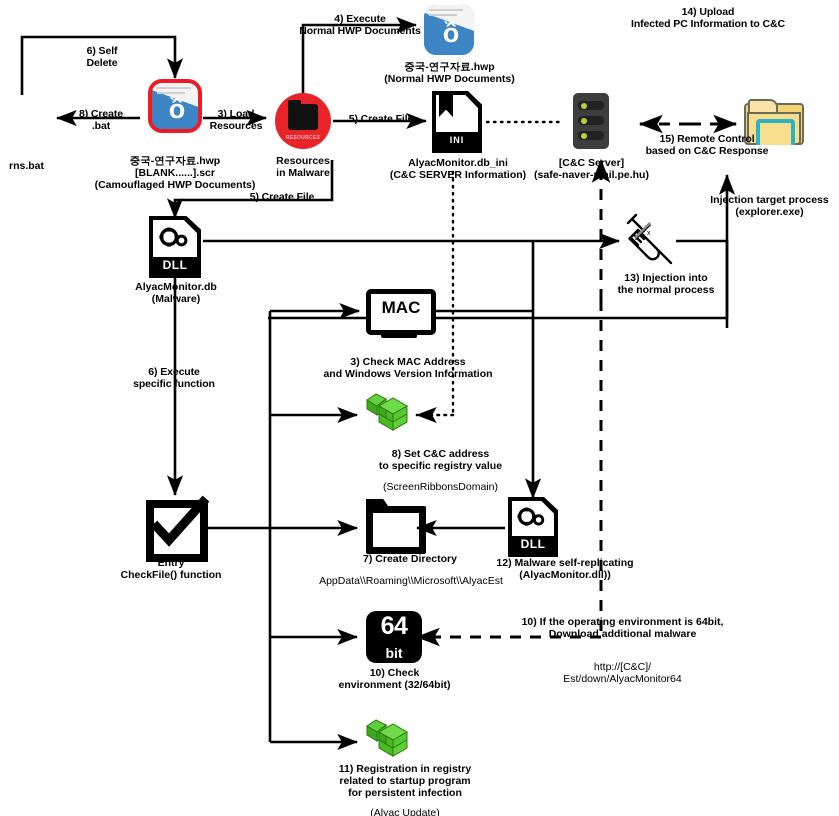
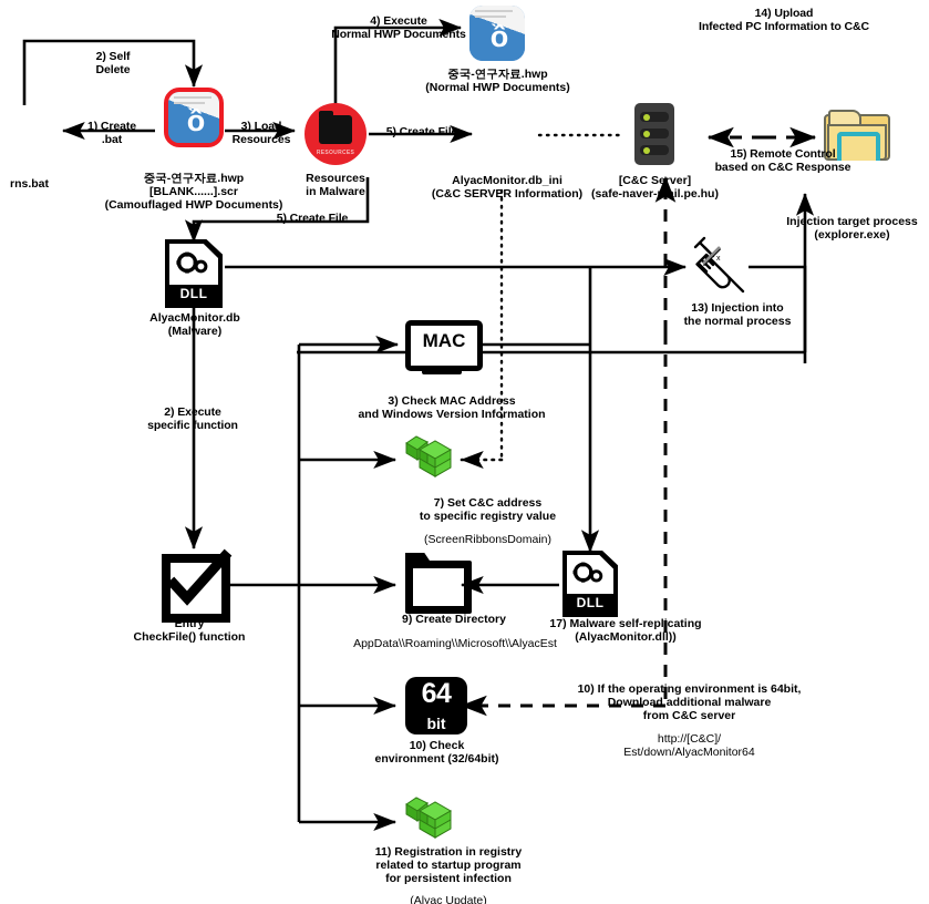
  rns.bat
  ồ
  중국-연구자료.hwp
  [BLANK......].scr
  (Camouflaged HWP Documents)
  Resources
  in Malware
  ồ
  중국-연구자료.hwp
  (Normal HWP Documents)
- INI
  AlyacMonitor.db_ini
  (C&C SERVER Information)
  [C&C Server]
  (safe-naver-mail.pe.hu)
  Injection target process
  (explorer.exe)
  DLL
  AlyacMonitor.db
  (Malware)
  MAC
  3) Check MAC Address
  and Windows Version Information
- 8) Set C&C address
+ 7) Set C&C address
  to specific registry value
  (ScreenRibbonsDomain)
  Entry
  CheckFile() function
- 7) Create Directory
+ 9) Create Directory
  AppData\\Roaming\\Microsoft\\AlyacEst
  DLL
- 12) Malware self-replicating
+ 17) Malware self-replicating
  (AlyacMonitor.dll))
  64
  bit
  10) Check
  environment (32/64bit)
  10) If the operating environment is 64bit,
  Download additional malware
+ from C&C server
  http://[C&C]/
  Est/down/AlyacMonitor64
  11) Registration in registry
  related to startup program
  for persistent infection
  (Alyac Update)
  13) Injection into
  the normal process
- 8) Create
+ 1) Create
  .bat
- 6) Self
+ 2) Self
  Delete
  3) Load
  Resources
  4) Execute
  Normal HWP Documents
  5) Create File
  5) Create File
- 6) Execute
+ 2) Execute
  specific function
  14) Upload
  Infected PC Information to C&C
  15) Remote Control
  based on C&C Response
